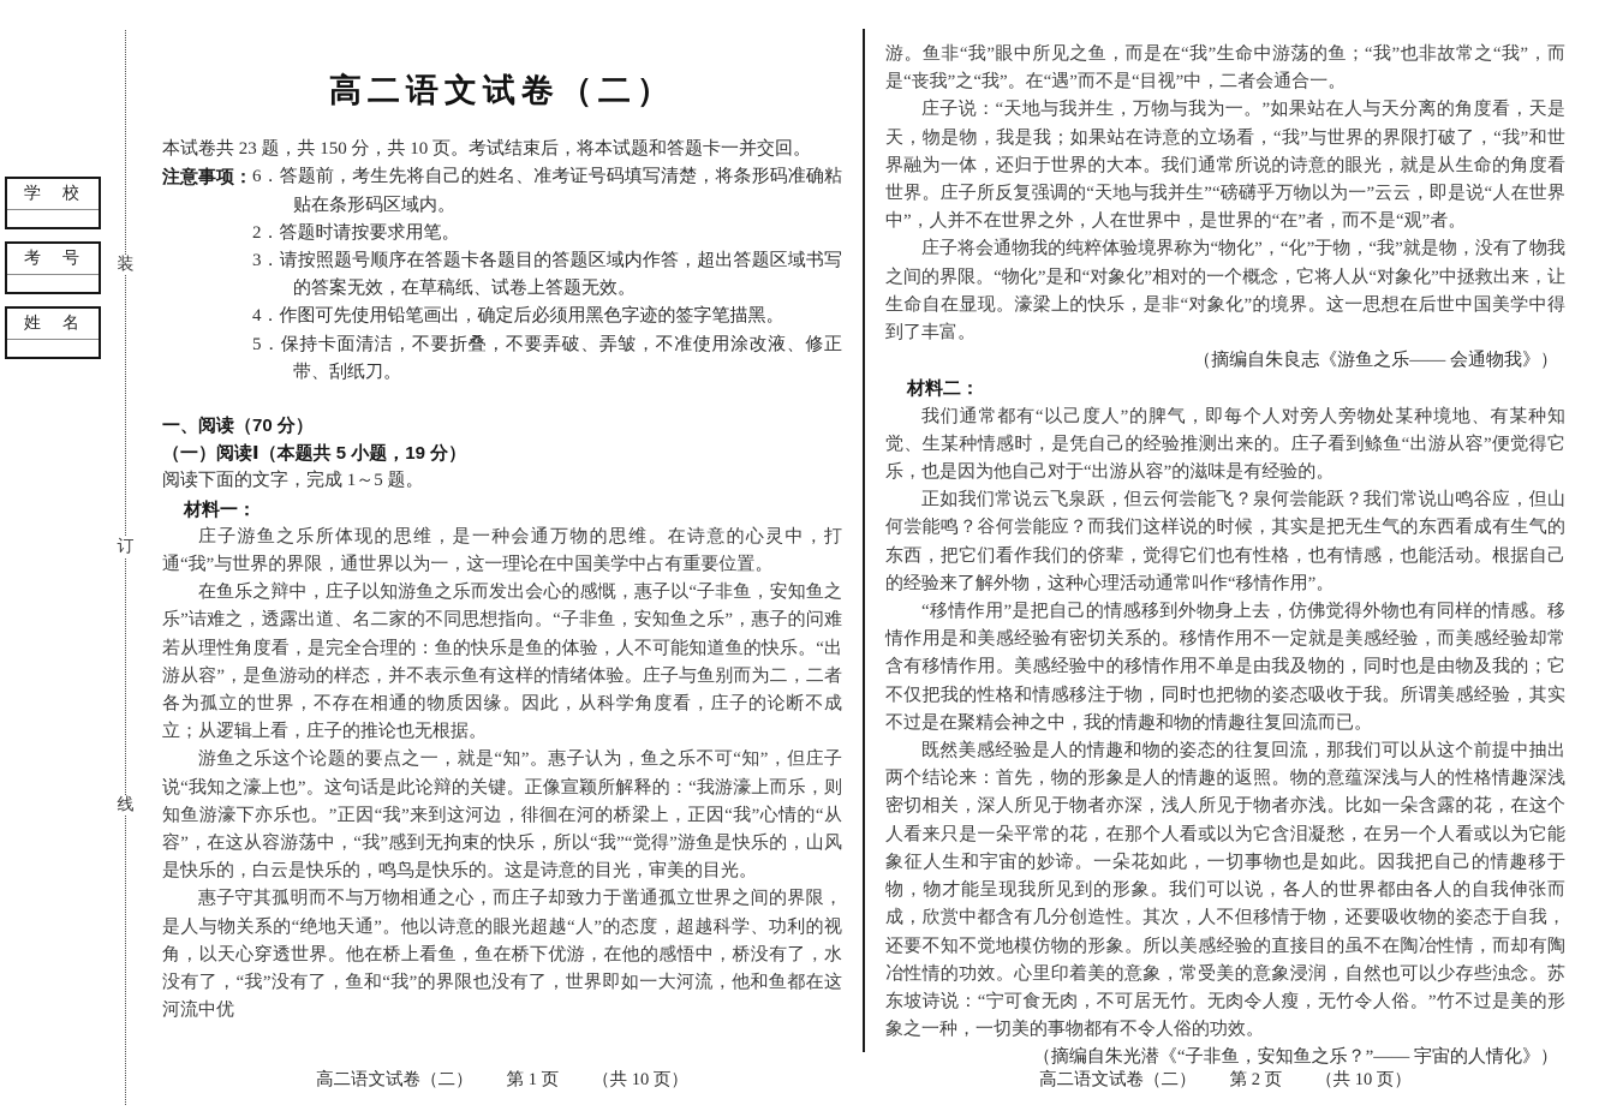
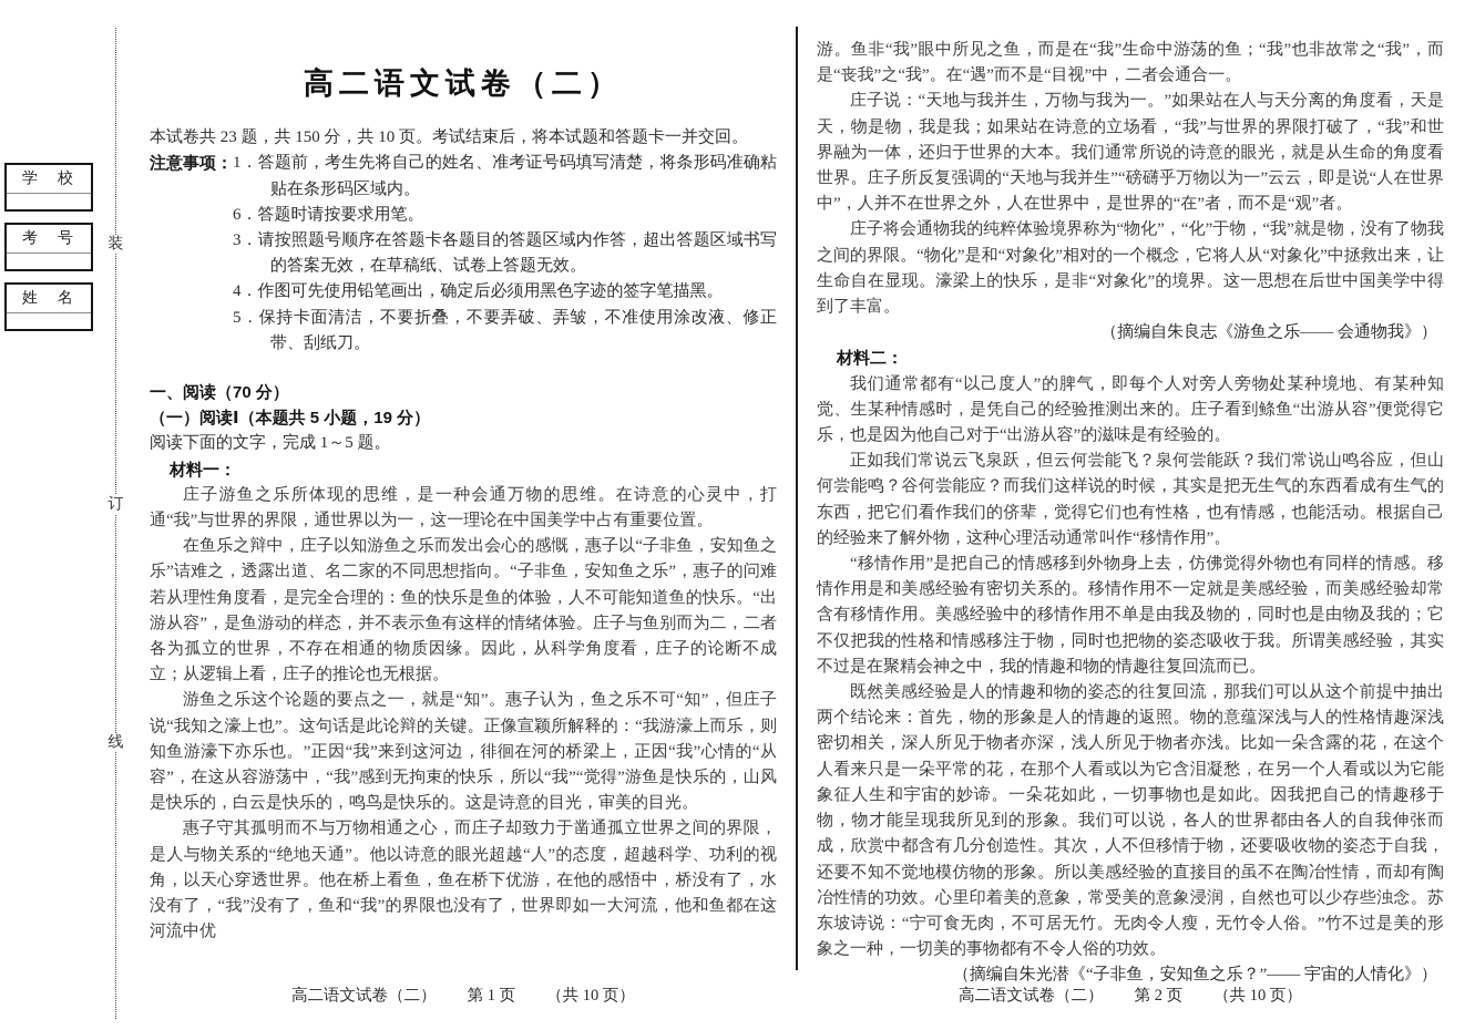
  学 校
  考 号
  姓 名
  装
  订
  线
  高二语文试卷（二）
  本试卷共 23 题，共 150 分，共 10 页。考试结束后，将本试题和答题卡一并交回。
  注意事项：
- 6．答题前，考生先将自己的姓名、准考证号码填写清楚，将条形码准确粘贴在条形码区域内。
+ 1．答题前，考生先将自己的姓名、准考证号码填写清楚，将条形码准确粘贴在条形码区域内。
- 2．答题时请按要求用笔。
+ 6．答题时请按要求用笔。
  3．请按照题号顺序在答题卡各题目的答题区域内作答，超出答题区域书写的答案无效，在草稿纸、试卷上答题无效。
  4．作图可先使用铅笔画出，确定后必须用黑色字迹的签字笔描黑。
  5．保持卡面清洁，不要折叠，不要弄破、弄皱，不准使用涂改液、修正带、刮纸刀。
  一、阅读（70 分）
  （一）阅读Ⅰ（本题共 5 小题，19 分）
  阅读下面的文字，完成 1～5 题。
  材料一：
  庄子游鱼之乐所体现的思维，是一种会通万物的思维。在诗意的心灵中，打通“我”与世界的界限，通世界以为一，这一理论在中国美学中占有重要位置。
  在鱼乐之辩中，庄子以知游鱼之乐而发出会心的感慨，惠子以“子非鱼，安知鱼之乐”诘难之，透露出道、名二家的不同思想指向。“子非鱼，安知鱼之乐”，惠子的问难若从理性角度看，是完全合理的：鱼的快乐是鱼的体验，人不可能知道鱼的快乐。“出游从容”，是鱼游动的样态，并不表示鱼有这样的情绪体验。庄子与鱼别而为二，二者各为孤立的世界，不存在相通的物质因缘。因此，从科学角度看，庄子的论断不成立；从逻辑上看，庄子的推论也无根据。
  游鱼之乐这个论题的要点之一，就是“知”。惠子认为，鱼之乐不可“知”，但庄子说“我知之濠上也”。这句话是此论辩的关键。正像宣颖所解释的：“我游濠上而乐，则知鱼游濠下亦乐也。”正因“我”来到这河边，徘徊在河的桥梁上，正因“我”心情的“从容”，在这从容游荡中，“我”感到无拘束的快乐，所以“我”“觉得”游鱼是快乐的，山风是快乐的，白云是快乐的，鸣鸟是快乐的。这是诗意的目光，审美的目光。
  惠子守其孤明而不与万物相通之心，而庄子却致力于凿通孤立世界之间的界限，是人与物关系的“绝地天通”。他以诗意的眼光超越“人”的态度，超越科学、功利的视角，以天心穿透世界。他在桥上看鱼，鱼在桥下优游，在他的感悟中，桥没有了，水没有了，“我”没有了，鱼和“我”的界限也没有了，世界即如一大河流，他和鱼都在这河流中优
  高二语文试卷（二） 第 1 页 （共 10 页）
  游。鱼非“我”眼中所见之鱼，而是在“我”生命中游荡的鱼；“我”也非故常之“我”，而是“丧我”之“我”。在“遇”而不是“目视”中，二者会通合一。
  庄子说：“天地与我并生，万物与我为一。”如果站在人与天分离的角度看，天是天，物是物，我是我；如果站在诗意的立场看，“我”与世界的界限打破了，“我”和世界融为一体，还归于世界的大本。我们通常所说的诗意的眼光，就是从生命的角度看世界。庄子所反复强调的“天地与我并生”“磅礴乎万物以为一”云云，即是说“人在世界中”，人并不在世界之外，人在世界中，是世界的“在”者，而不是“观”者。
  庄子将会通物我的纯粹体验境界称为“物化”，“化”于物，“我”就是物，没有了物我之间的界限。“物化”是和“对象化”相对的一个概念，它将人从“对象化”中拯救出来，让生命自在显现。濠梁上的快乐，是非“对象化”的境界。这一思想在后世中国美学中得到了丰富。
  （摘编自朱良志《游鱼之乐—— 会通物我》）
  材料二：
  我们通常都有“以己度人”的脾气，即每个人对旁人旁物处某种境地、有某种知觉、生某种情感时，是凭自己的经验推测出来的。庄子看到鲦鱼“出游从容”便觉得它乐，也是因为他自己对于“出游从容”的滋味是有经验的。
  正如我们常说云飞泉跃，但云何尝能飞？泉何尝能跃？我们常说山鸣谷应，但山何尝能鸣？谷何尝能应？而我们这样说的时候，其实是把无生气的东西看成有生气的东西，把它们看作我们的侪辈，觉得它们也有性格，也有情感，也能活动。根据自己的经验来了解外物，这种心理活动通常叫作“移情作用”。
  “移情作用”是把自己的情感移到外物身上去，仿佛觉得外物也有同样的情感。移情作用是和美感经验有密切关系的。移情作用不一定就是美感经验，而美感经验却常含有移情作用。美感经验中的移情作用不单是由我及物的，同时也是由物及我的；它不仅把我的性格和情感移注于物，同时也把物的姿态吸收于我。所谓美感经验，其实不过是在聚精会神之中，我的情趣和物的情趣往复回流而已。
  既然美感经验是人的情趣和物的姿态的往复回流，那我们可以从这个前提中抽出两个结论来：首先，物的形象是人的情趣的返照。物的意蕴深浅与人的性格情趣深浅密切相关，深人所见于物者亦深，浅人所见于物者亦浅。比如一朵含露的花，在这个人看来只是一朵平常的花，在那个人看或以为它含泪凝愁，在另一个人看或以为它能象征人生和宇宙的妙谛。一朵花如此，一切事物也是如此。因我把自己的情趣移于物，物才能呈现我所见到的形象。我们可以说，各人的世界都由各人的自我伸张而成，欣赏中都含有几分创造性。其次，人不但移情于物，还要吸收物的姿态于自我，还要不知不觉地模仿物的形象。所以美感经验的直接目的虽不在陶冶性情，而却有陶冶性情的功效。心里印着美的意象，常受美的意象浸润，自然也可以少存些浊念。苏东坡诗说：“宁可食无肉，不可居无竹。无肉令人瘦，无竹令人俗。”竹不过是美的形象之一种，一切美的事物都有不令人俗的功效。
  （摘编自朱光潜《“子非鱼，安知鱼之乐？”—— 宇宙的人情化》）
  高二语文试卷（二） 第 2 页 （共 10 页）
